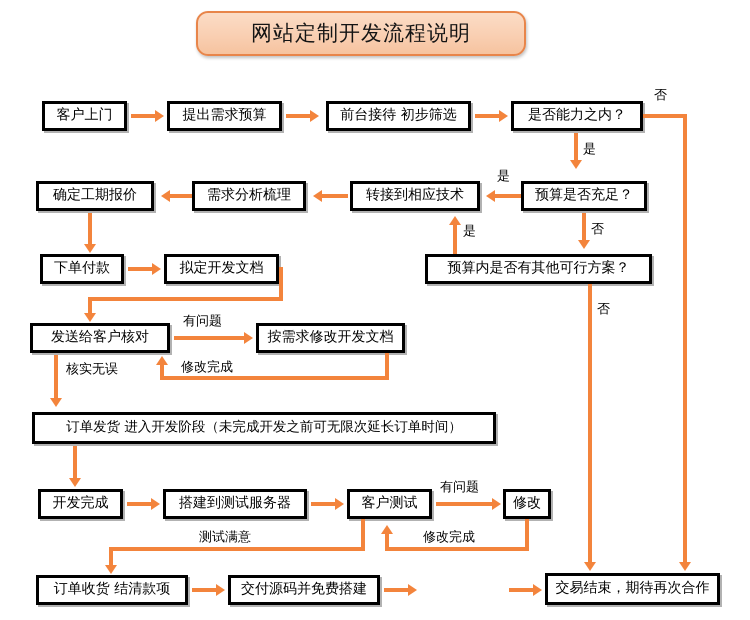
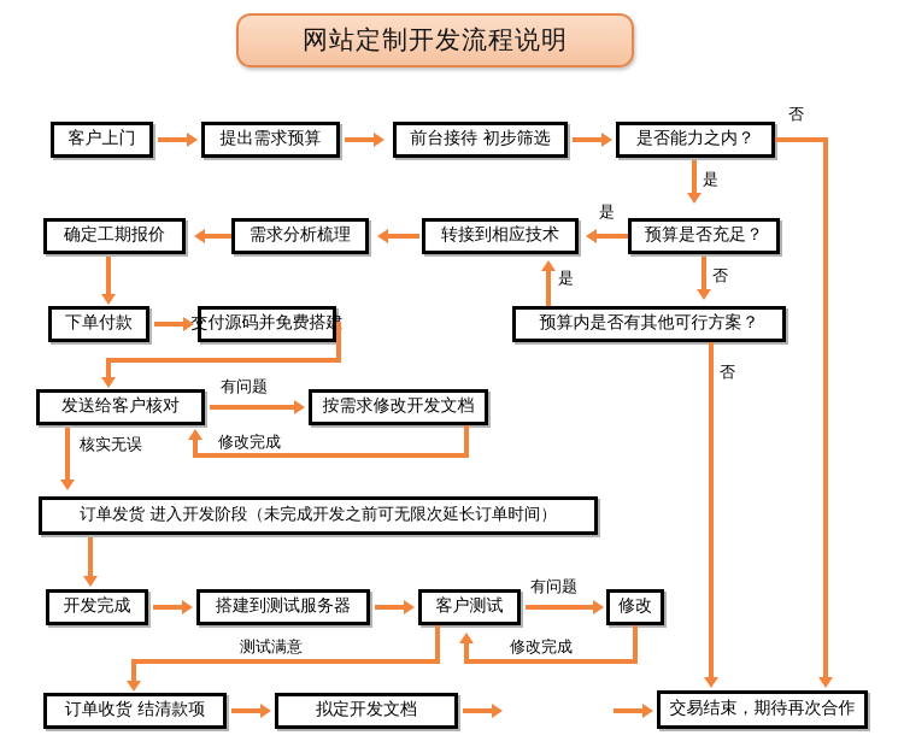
  网站定制开发流程说明
  客户上门
  提出需求预算
  前台接待 初步筛选
  是否能力之内？
  否
  是
  确定工期报价
  需求分析梳理
  转接到相应技术
  是
  预算是否充足？
  否
  是
  下单付款
- 拟定开发文档
+ 交付源码并免费搭建
  预算内是否有其他可行方案？
  否
  发送给客户核对
  有问题
  按需求修改开发文档
  修改完成
  核实无误
  订单发货 进入开发阶段（未完成开发之前可无限次延长订单时间）
  开发完成
  搭建到测试服务器
  客户测试
  有问题
  修改
  修改完成
  测试满意
  订单收货 结清款项
- 交付源码并免费搭建
+ 拟定开发文档
  交易结束，期待再次合作
